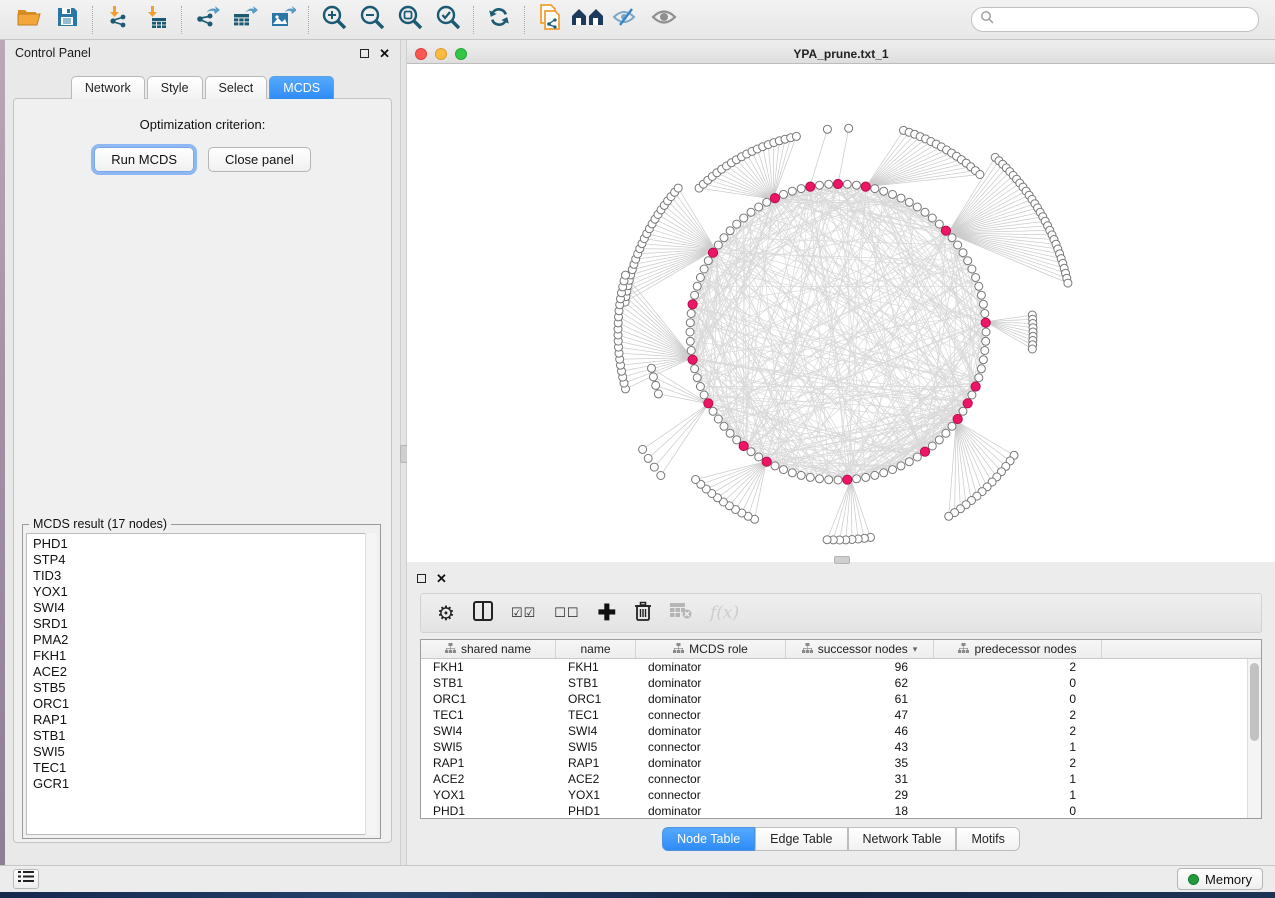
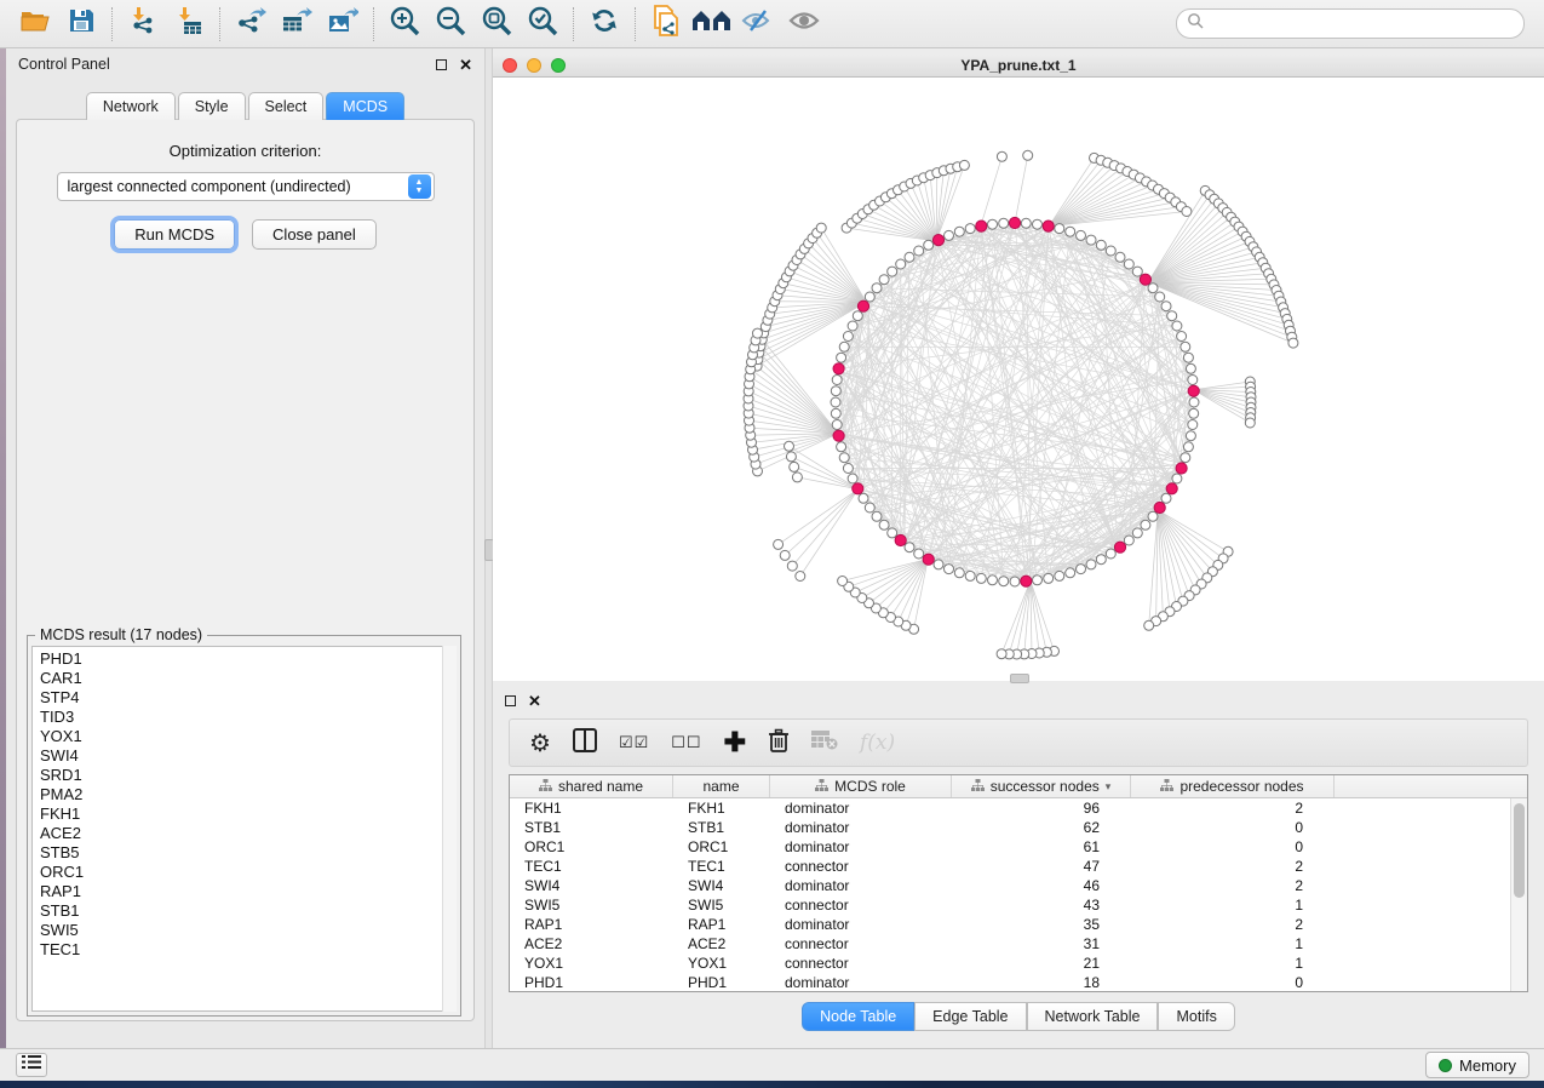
  Control Panel
  ✕
  Network
  Style
  Select
  MCDS
  Optimization criterion:
+ largest connected component (undirected)
  Run MCDS
  Close panel
  MCDS result (17 nodes)
  PHD1
+ CAR1
  STP4
  TID3
  YOX1
  SWI4
  SRD1
  PMA2
  FKH1
  ACE2
  STB5
  ORC1
  RAP1
  STB1
  SWI5
  TEC1
- GCR1
  YPA_prune.txt_1
  ✕
  ⚙
  ☑☑
  ☐☐
  ✚
  f(x)
  shared name
  name
  MCDS role
  successor nodes
  ▾
  predecessor nodes
  FKH1
  FKH1
  dominator
  96
  2
  STB1
  STB1
  dominator
  62
  0
  ORC1
  ORC1
  dominator
  61
  0
  TEC1
  TEC1
  connector
  47
  2
  SWI4
  SWI4
  dominator
  46
  2
  SWI5
  SWI5
  connector
  43
  1
  RAP1
  RAP1
  dominator
  35
  2
  ACE2
  ACE2
  connector
  31
  1
  YOX1
  YOX1
  connector
- 29
+ 21
  1
  PHD1
  PHD1
  dominator
  18
  0
  Node Table
  Edge Table
  Network Table
  Motifs
  Memory
